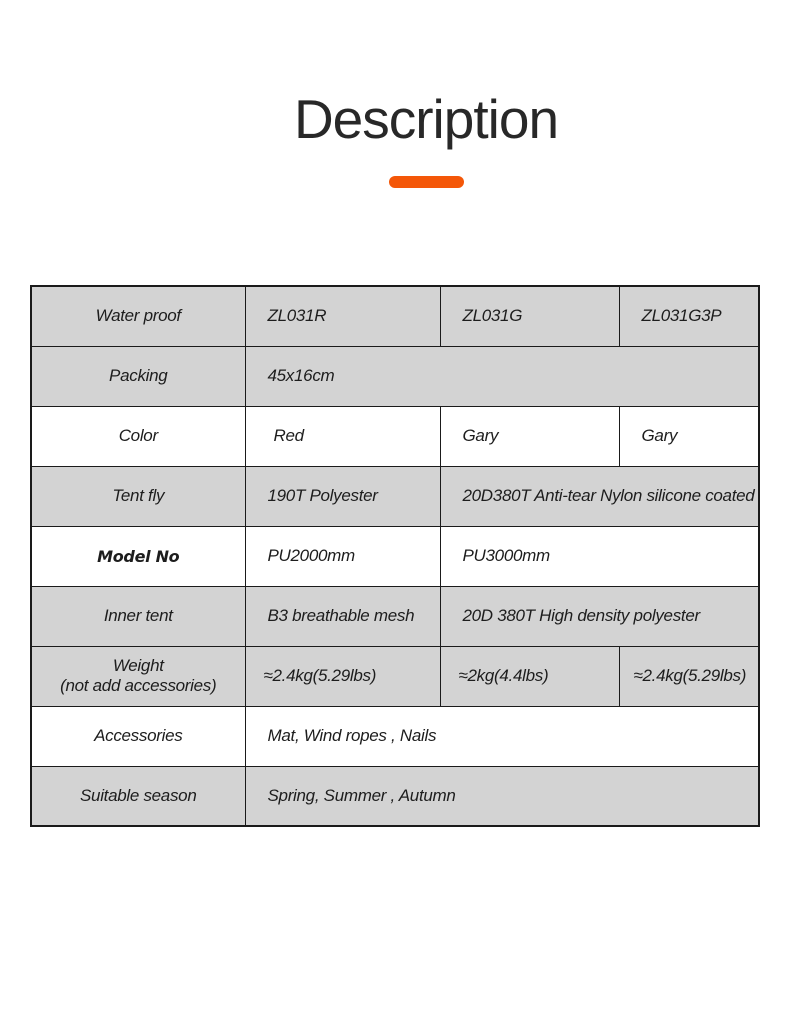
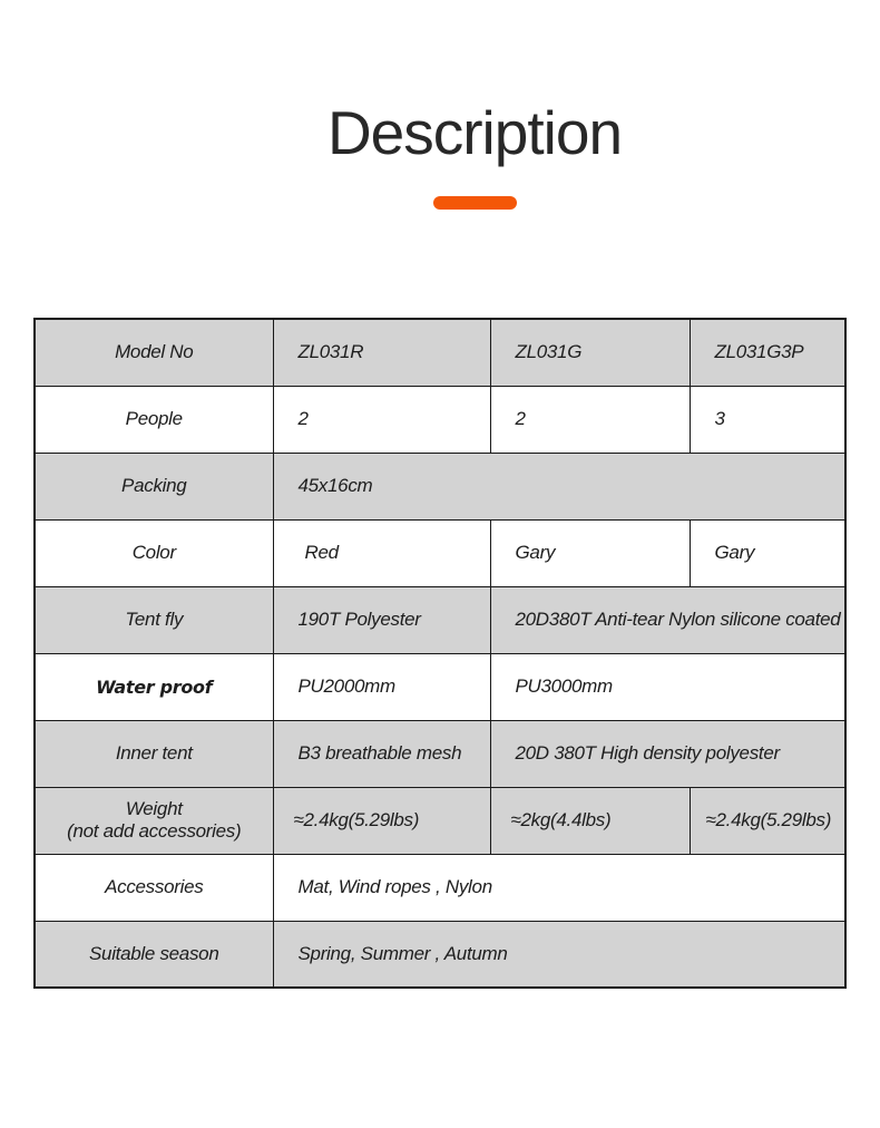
  Description
- Water proof	ZL031R	ZL031G	ZL031G3P
+ Model No	ZL031R	ZL031G	ZL031G3P
+ People	2	2	3
  Packing	45x16cm
  Color	Red	Gary	Gary
  Tent fly	190T Polyester	20D380T Anti-tear Nylon silicone coated
- Model No	PU2000mm	PU3000mm
+ Water proof	PU2000mm	PU3000mm
  Inner tent	B3 breathable mesh	20D 380T High density polyester
  Weight (not add accessories)	≈2.4kg(5.29lbs)	≈2kg(4.4lbs)	≈2.4kg(5.29lbs)
- Accessories	Mat, Wind ropes , Nails
+ Accessories	Mat, Wind ropes , Nylon
  Suitable season	Spring, Summer , Autumn
